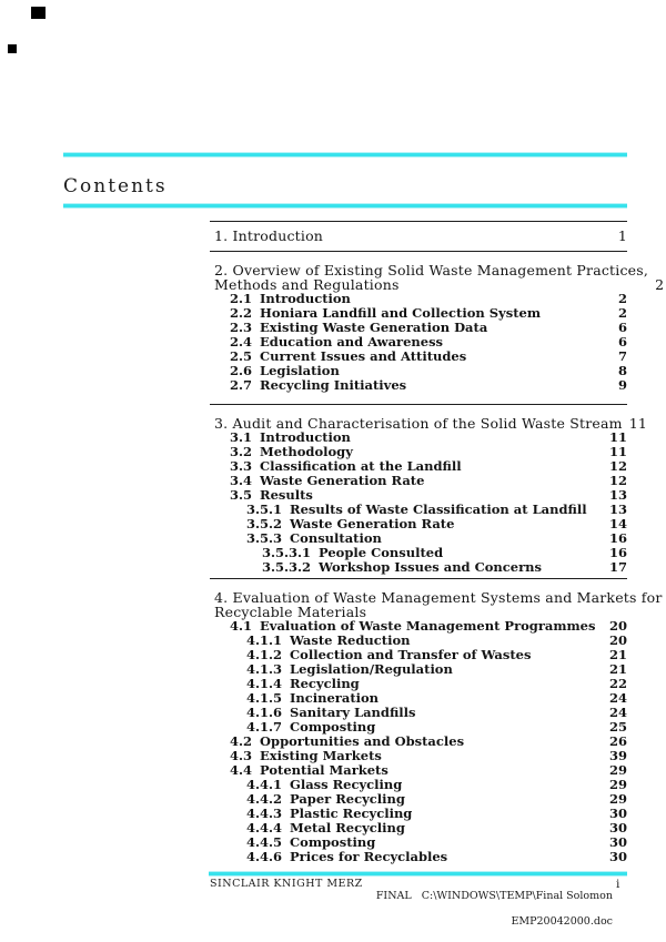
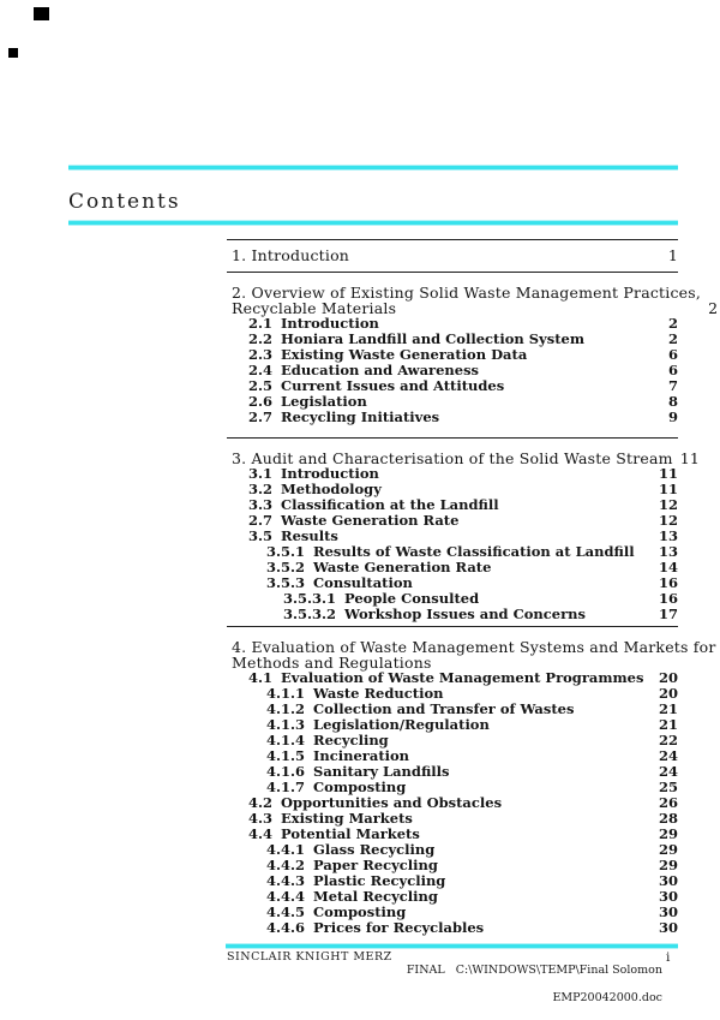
  Contents
  1. Introduction
  1
  2. Overview of Existing Solid Waste Management Practices,
- Methods and Regulations
+ Recyclable Materials
  2
  2.1 Introduction
  2
  2.2 Honiara Landfill and Collection System
  2
  2.3 Existing Waste Generation Data
  6
  2.4 Education and Awareness
  6
  2.5 Current Issues and Attitudes
  7
  2.6 Legislation
  8
  2.7 Recycling Initiatives
  9
  3. Audit and Characterisation of the Solid Waste Stream
  11
  3.1 Introduction
  11
  3.2 Methodology
  11
  3.3 Classification at the Landfill
  12
- 3.4 Waste Generation Rate
+ 2.7 Waste Generation Rate
  12
  3.5 Results
  13
  3.5.1 Results of Waste Classification at Landfill
  13
  3.5.2 Waste Generation Rate
  14
  3.5.3 Consultation
  16
  3.5.3.1 People Consulted
  16
  3.5.3.2 Workshop Issues and Concerns
  17
  4. Evaluation of Waste Management Systems and Markets for
- Recyclable Materials
+ Methods and Regulations
  4.1 Evaluation of Waste Management Programmes
  20
  4.1.1 Waste Reduction
  20
  4.1.2 Collection and Transfer of Wastes
  21
  4.1.3 Legislation/Regulation
  21
  4.1.4 Recycling
  22
  4.1.5 Incineration
  24
  4.1.6 Sanitary Landfills
  24
  4.1.7 Composting
  25
  4.2 Opportunities and Obstacles
  26
  4.3 Existing Markets
- 39
+ 28
  4.4 Potential Markets
  29
  4.4.1 Glass Recycling
  29
  4.4.2 Paper Recycling
  29
  4.4.3 Plastic Recycling
  30
  4.4.4 Metal Recycling
  30
  4.4.5 Composting
  30
  4.4.6 Prices for Recyclables
  30
  SINCLAIR KNIGHT MERZ
  FINAL C:\WINDOWS\TEMP\Final Solomon
  EMP20042000.doc
  i
